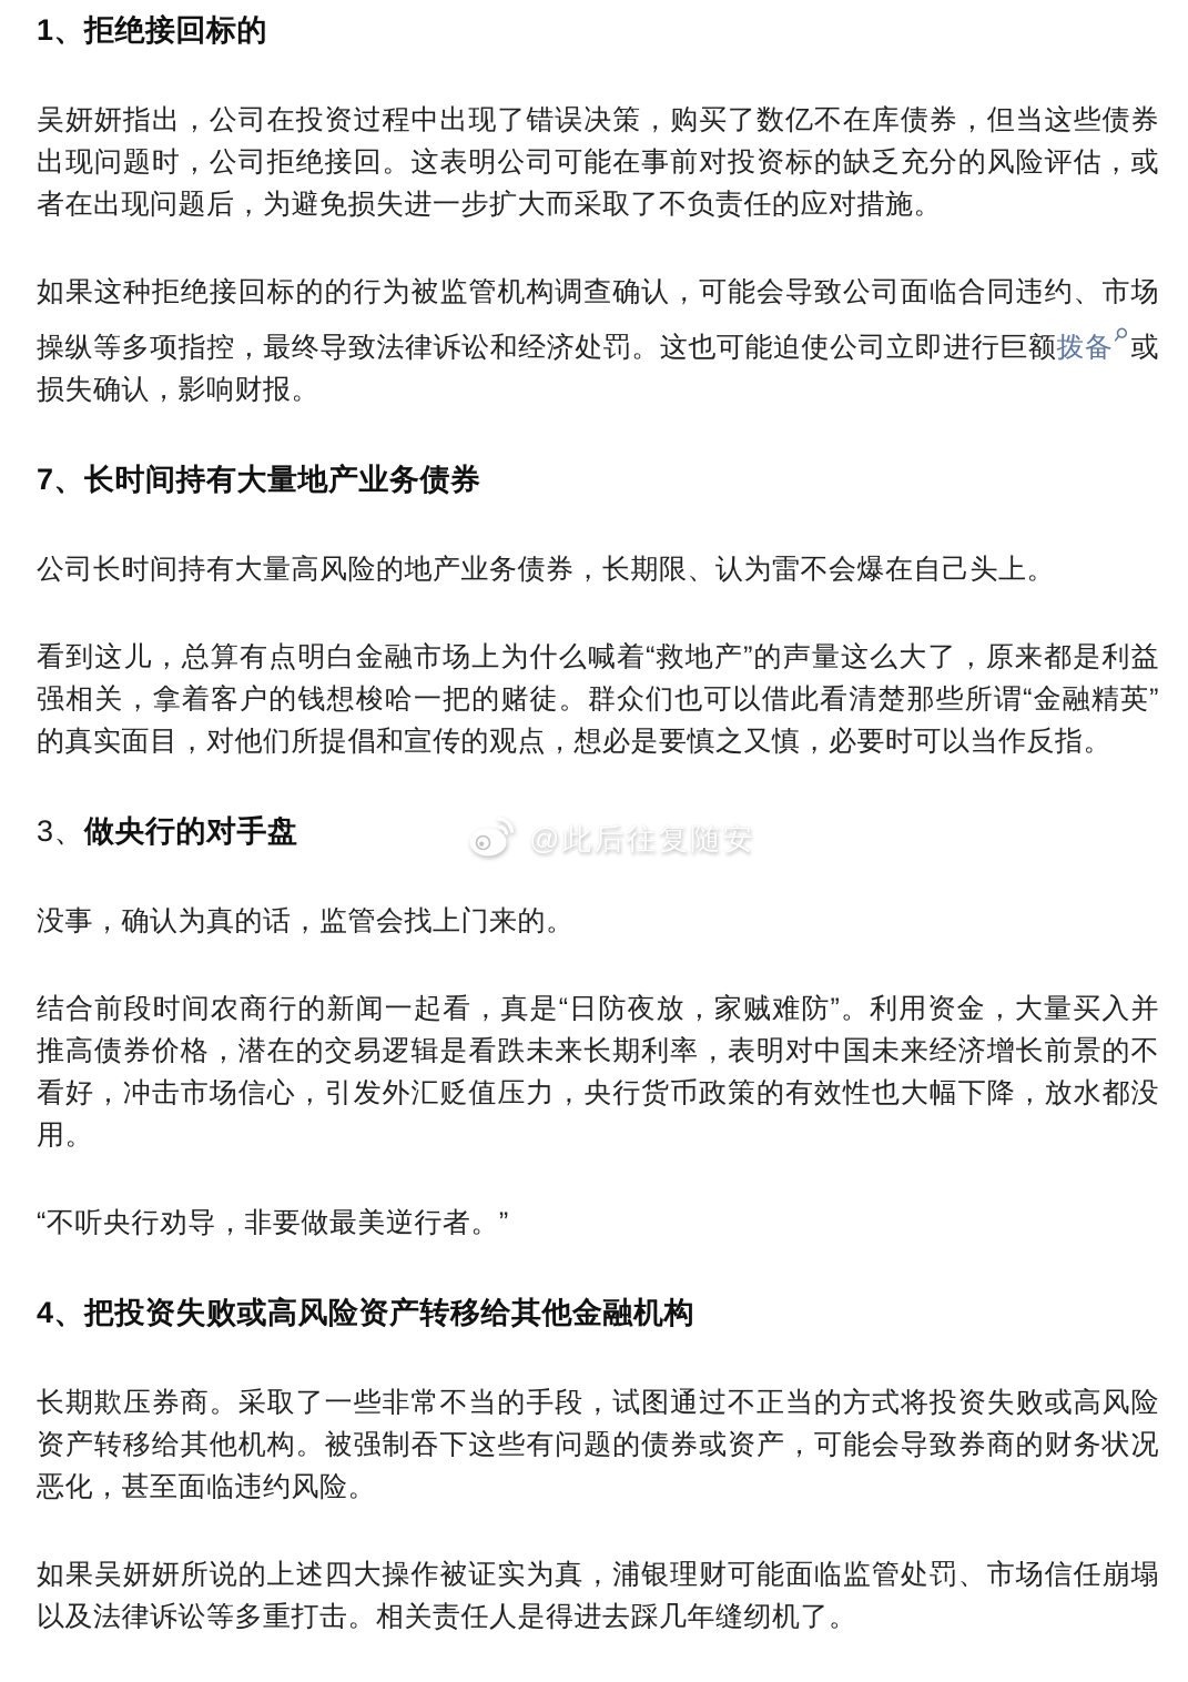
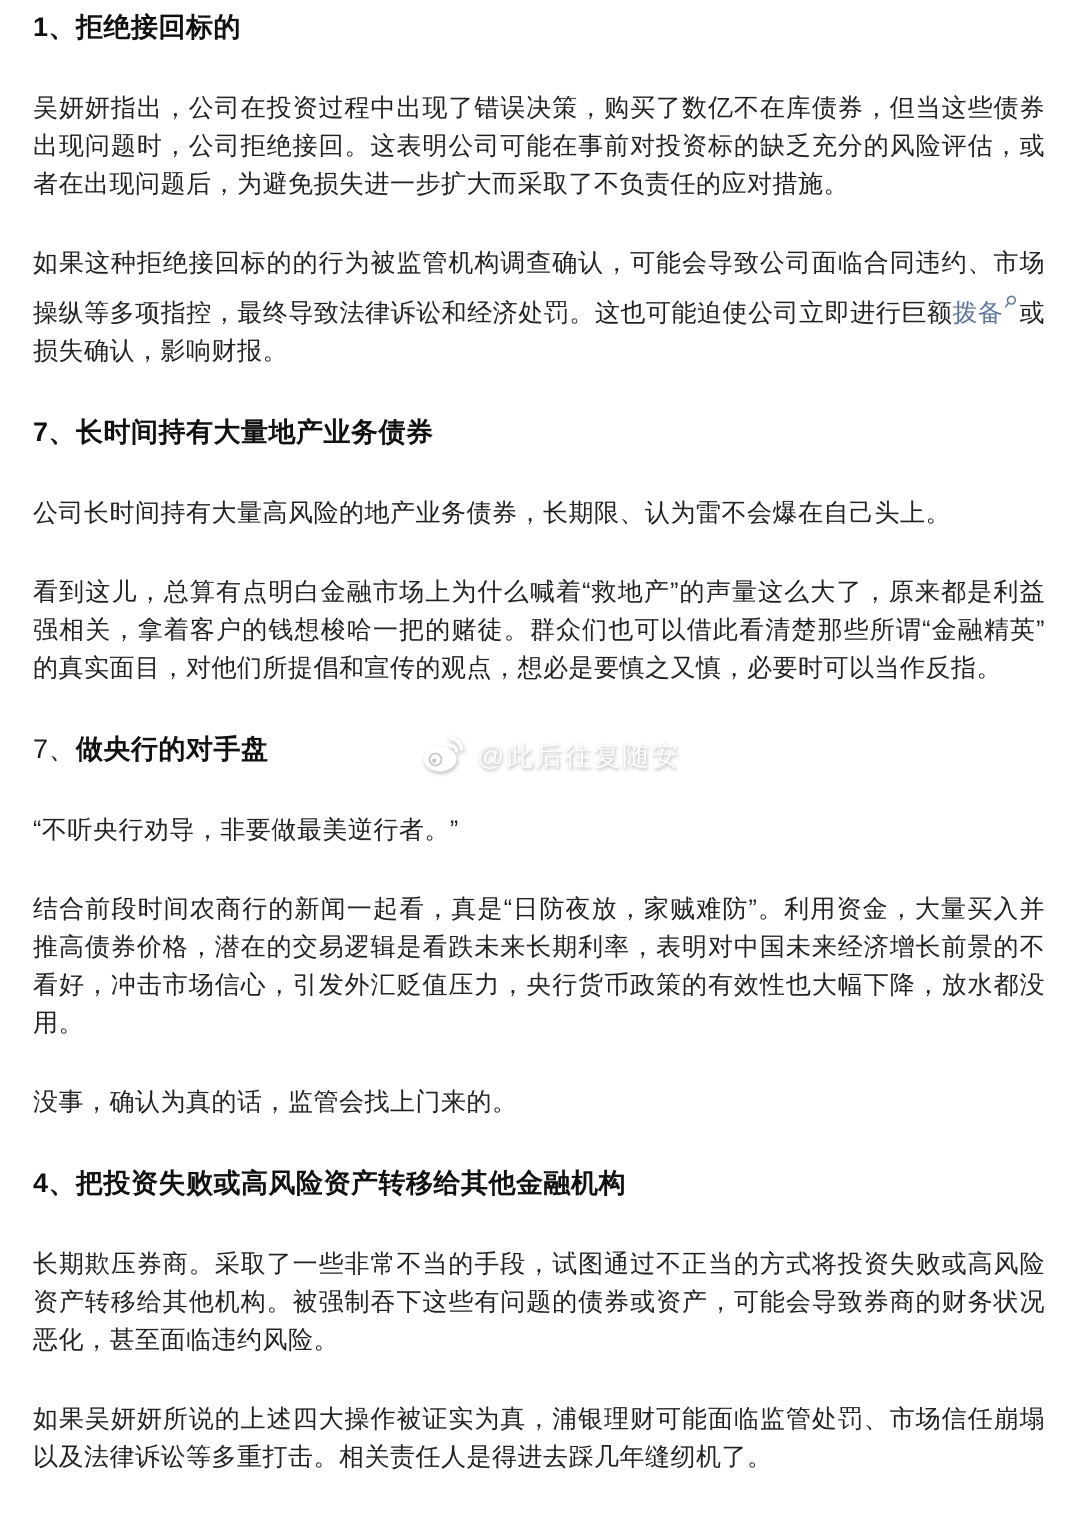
  1、拒绝接回标的
  吴妍妍指出，公司在投资过程中出现了错误决策，购买了数亿不在库债券，但当这些债券出现问题时，公司拒绝接回。这表明公司可能在事前对投资标的缺乏充分的风险评估，或者在出现问题后，为避免损失进一步扩大而采取了不负责任的应对措施。
  如果这种拒绝接回标的的行为被监管机构调查确认，可能会导致公司面临合同违约、市场操纵等多项指控，最终导致法律诉讼和经济处罚。这也可能迫使公司立即进行巨额拨备 或损失确认，影响财报。
  7、长时间持有大量地产业务债券
  公司长时间持有大量高风险的地产业务债券，长期限、认为雷不会爆在自己头上。
  看到这儿，总算有点明白金融市场上为什么喊着“救地产”的声量这么大了，原来都是利益强相关，拿着客户的钱想梭哈一把的赌徒。群众们也可以借此看清楚那些所谓“金融精英”的真实面目，对他们所提倡和宣传的观点，想必是要慎之又慎，必要时可以当作反指。
- 3、做央行的对手盘
+ 7、做央行的对手盘
- 没事，确认为真的话，监管会找上门来的。
+ “不听央行劝导，非要做最美逆行者。”
  结合前段时间农商行的新闻一起看，真是“日防夜放，家贼难防”。利用资金，大量买入并推高债券价格，潜在的交易逻辑是看跌未来长期利率，表明对中国未来经济增长前景的不看好，冲击市场信心，引发外汇贬值压力，央行货币政策的有效性也大幅下降，放水都没用。
- “不听央行劝导，非要做最美逆行者。”
+ 没事，确认为真的话，监管会找上门来的。
  4、把投资失败或高风险资产转移给其他金融机构
  长期欺压券商。采取了一些非常不当的手段，试图通过不正当的方式将投资失败或高风险资产转移给其他机构。被强制吞下这些有问题的债券或资产，可能会导致券商的财务状况恶化，甚至面临违约风险。
  如果吴妍妍所说的上述四大操作被证实为真，浦银理财可能面临监管处罚、市场信任崩塌以及法律诉讼等多重打击。相关责任人是得进去踩几年缝纫机了。
  @此后往复随安
